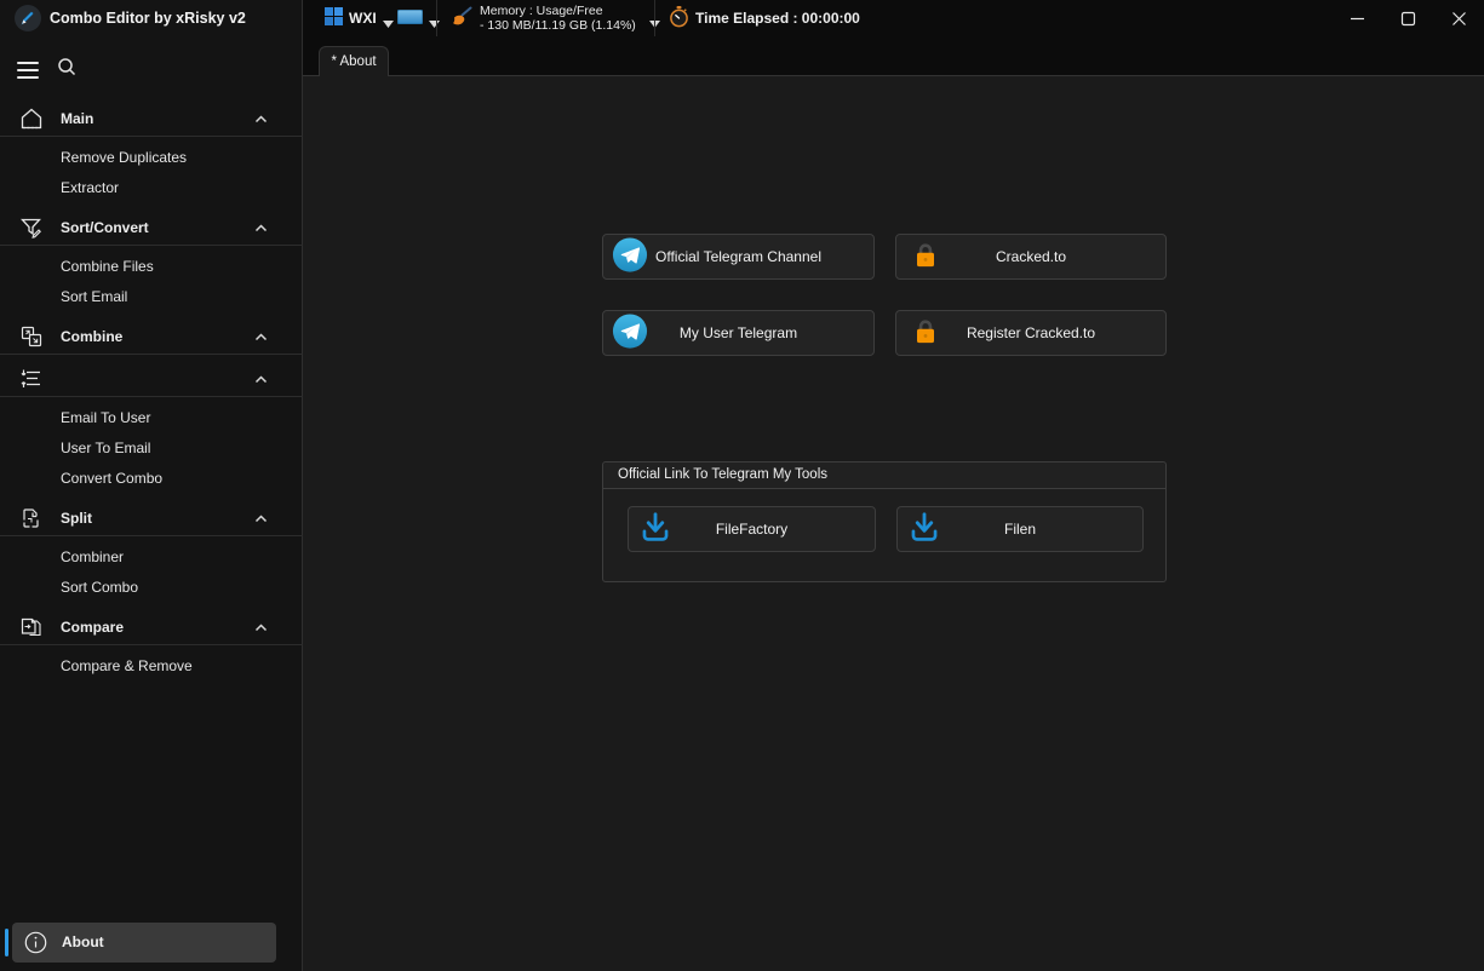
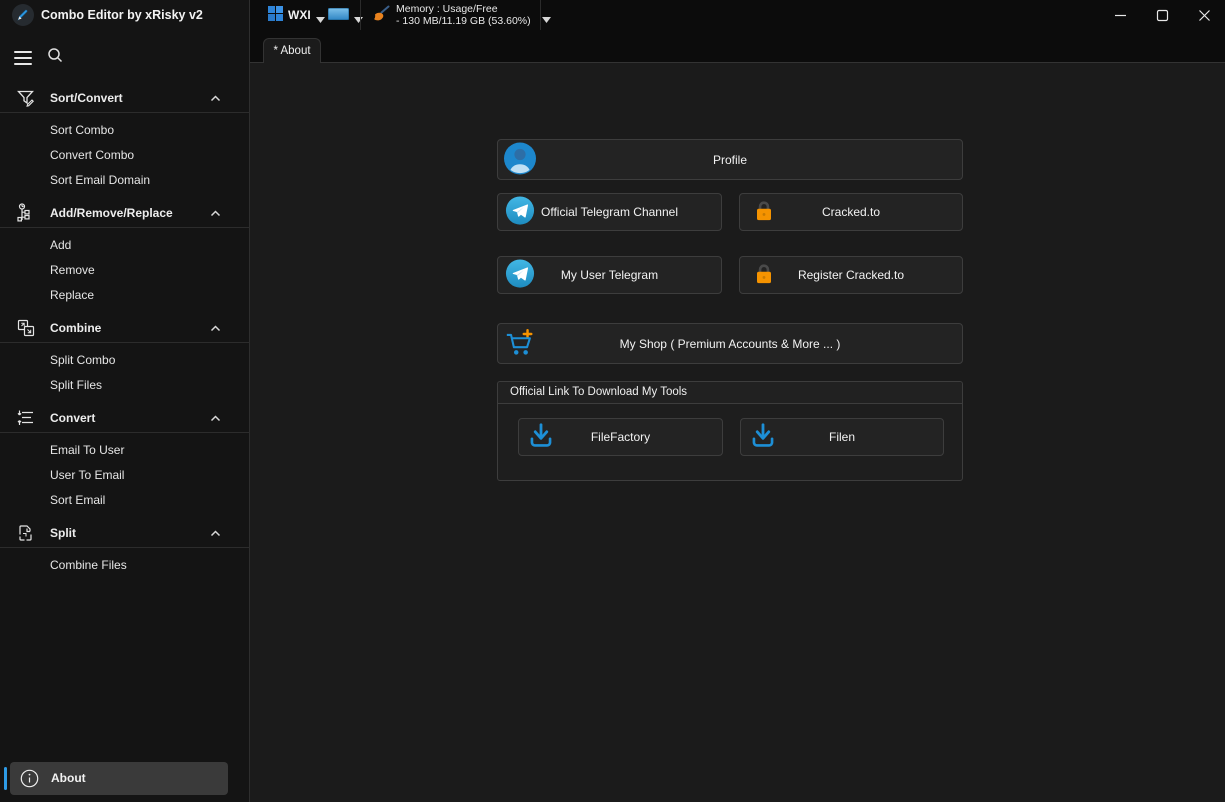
  Combo Editor by xRisky v2
- Main
- Remove Duplicates
- Extractor
  Sort/Convert
- Combine Files
+ Sort Combo
- Sort Email
+ Convert Combo
+ Sort Email Domain
+ Add/Remove/Replace
+ Add
+ Remove
+ Replace
  Combine
+ Split Combo
+ Split Files
+ Convert
  Email To User
  User To Email
- Convert Combo
+ Sort Email
  Split
- Combiner
- Sort Combo
+ Combine Files
- Compare
- Compare & Remove
  About
  WXI
  Memory : Usage/Free
- - 130 MB/11.19 GB (1.14%)
+ - 130 MB/11.19 GB (53.60%)
- Time Elapsed : 00:00:00
  * About
+ Profile
  Official Telegram Channel
  Cracked.to
  My User Telegram
  Register Cracked.to
+ My Shop ( Premium Accounts & More ... )
- Official Link To Telegram My Tools
+ Official Link To Download My Tools
  FileFactory
  Filen
